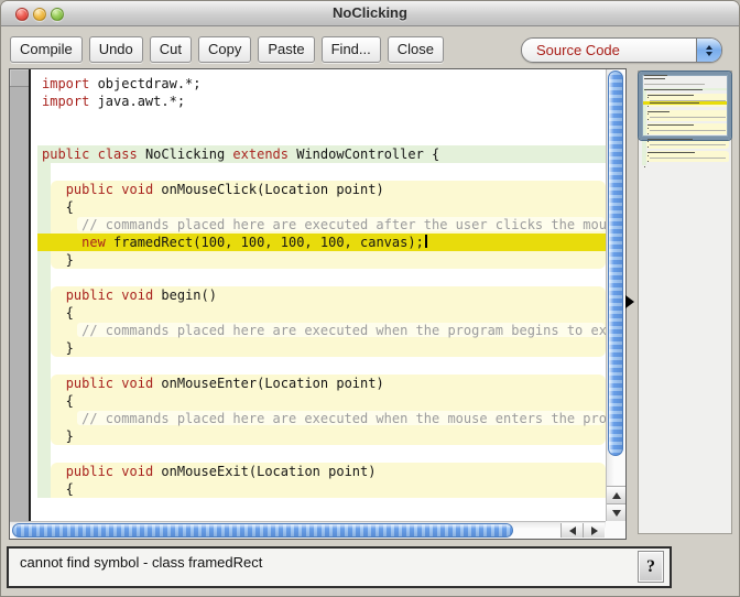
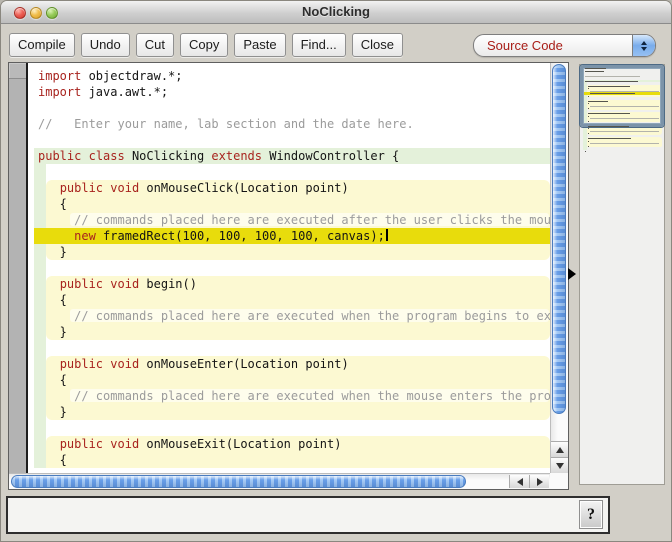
  NoClicking
  Compile
  Undo
  Cut
  Copy
  Paste
  Find...
  Close
  Source Code
  import objectdraw.*;
  import java.awt.*;
+ // Enter your name, lab section and the date here.
  public class NoClicking extends WindowController {
  public void onMouseClick(Location point)
  {
  // commands placed here are executed after the user clicks the mou
  new framedRect(100, 100, 100, 100, canvas);
  }
  public void begin()
  {
  // commands placed here are executed when the program begins to ex
  }
  public void onMouseEnter(Location point)
  {
  // commands placed here are executed when the mouse enters the pro
  }
  public void onMouseExit(Location point)
  {
- cannot find symbol - class framedRect
  ?
